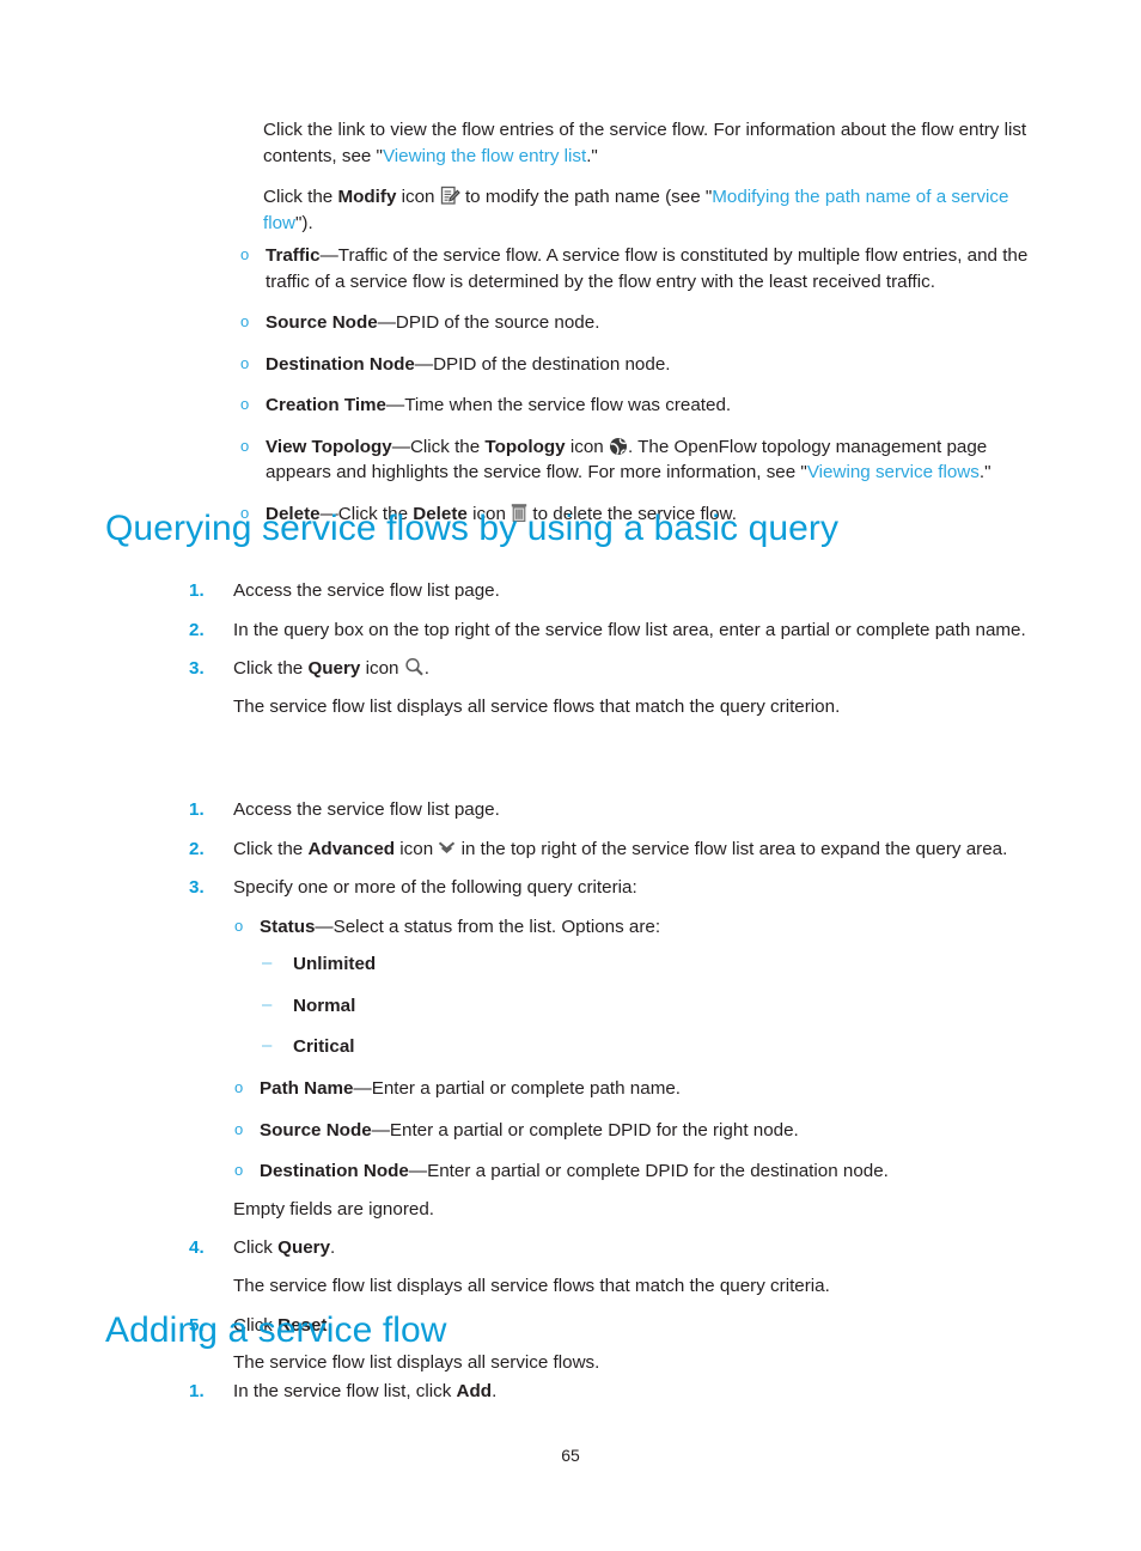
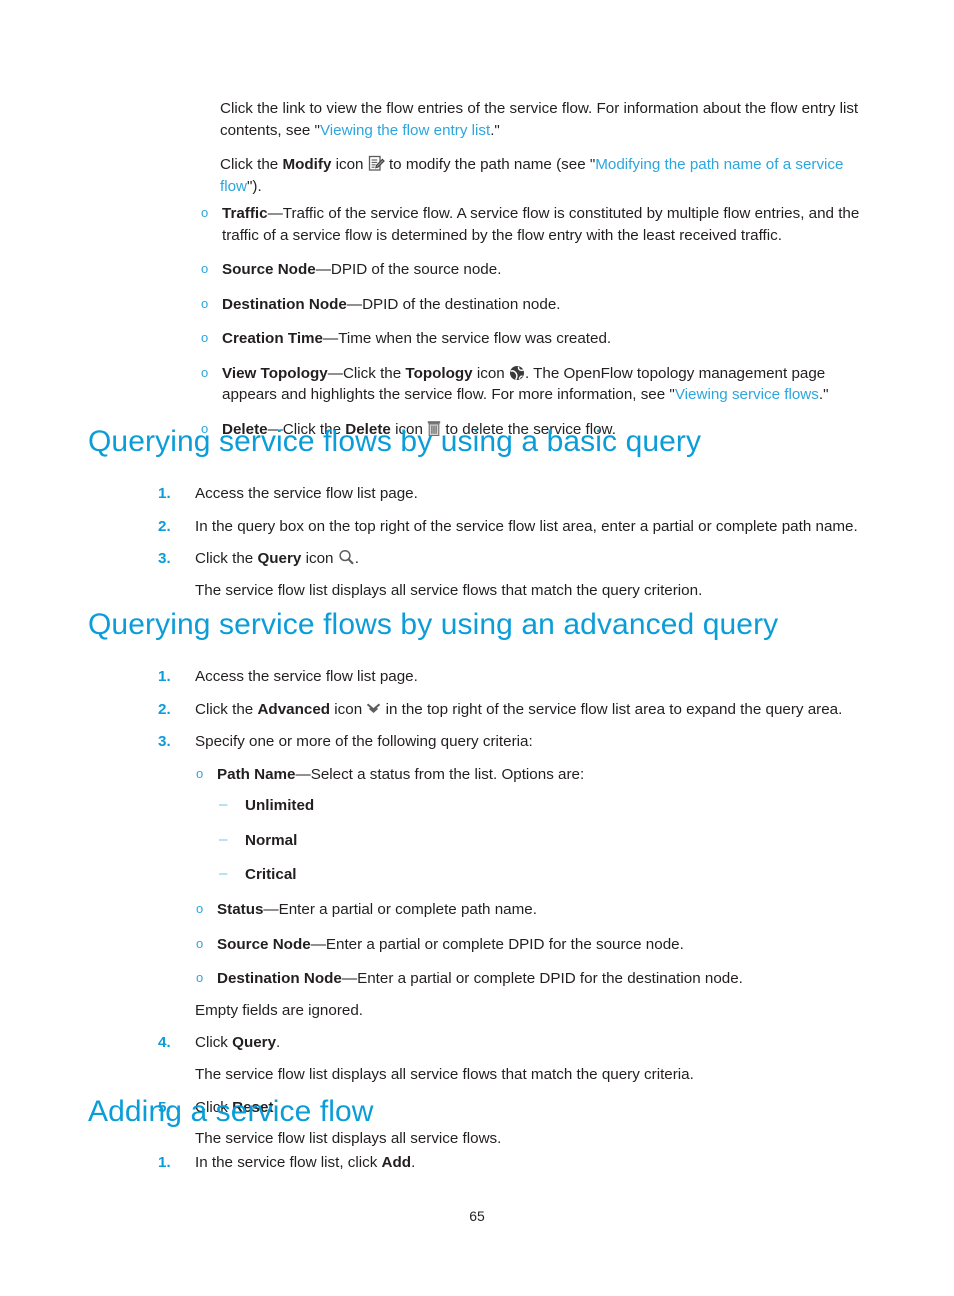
  Click the link to view the flow entries of the service flow. For information about the flow entry list contents, see "Viewing the flow entry list."
  Click the Modify icon to modify the path name (see "Modifying the path name of a service flow").
  o
  Traffic—Traffic of the service flow. A service flow is constituted by multiple flow entries, and the traffic of a service flow is determined by the flow entry with the least received traffic.
  o
  Source Node—DPID of the source node.
  o
  Destination Node—DPID of the destination node.
  o
  Creation Time—Time when the service flow was created.
  o
  View Topology—Click the Topology icon . The OpenFlow topology management page appears and highlights the service flow. For more information, see "Viewing service flows."
  o
  Delete—Click the Delete icon to delete the service flow.
  Querying service flows by using a basic query
  1.
  Access the service flow list page.
  2.
  In the query box on the top right of the service flow list area, enter a partial or complete path name.
  3.
  Click the Query icon .
  The service flow list displays all service flows that match the query criterion.
+ Querying service flows by using an advanced query
  1.
  Access the service flow list page.
  2.
  Click the Advanced icon in the top right of the service flow list area to expand the query area.
  3.
  Specify one or more of the following query criteria:
  o
- Status—Select a status from the list. Options are:
+ Path Name—Select a status from the list. Options are:
  –
  Unlimited
  –
  Normal
  –
  Critical
  o
- Path Name—Enter a partial or complete path name.
+ Status—Enter a partial or complete path name.
  o
- Source Node—Enter a partial or complete DPID for the right node.
+ Source Node—Enter a partial or complete DPID for the source node.
  o
  Destination Node—Enter a partial or complete DPID for the destination node.
  Empty fields are ignored.
  4.
  Click Query.
  The service flow list displays all service flows that match the query criteria.
  5.
  Click Reset.
  The service flow list displays all service flows.
  Adding a service flow
  1.
  In the service flow list, click Add.
  65
